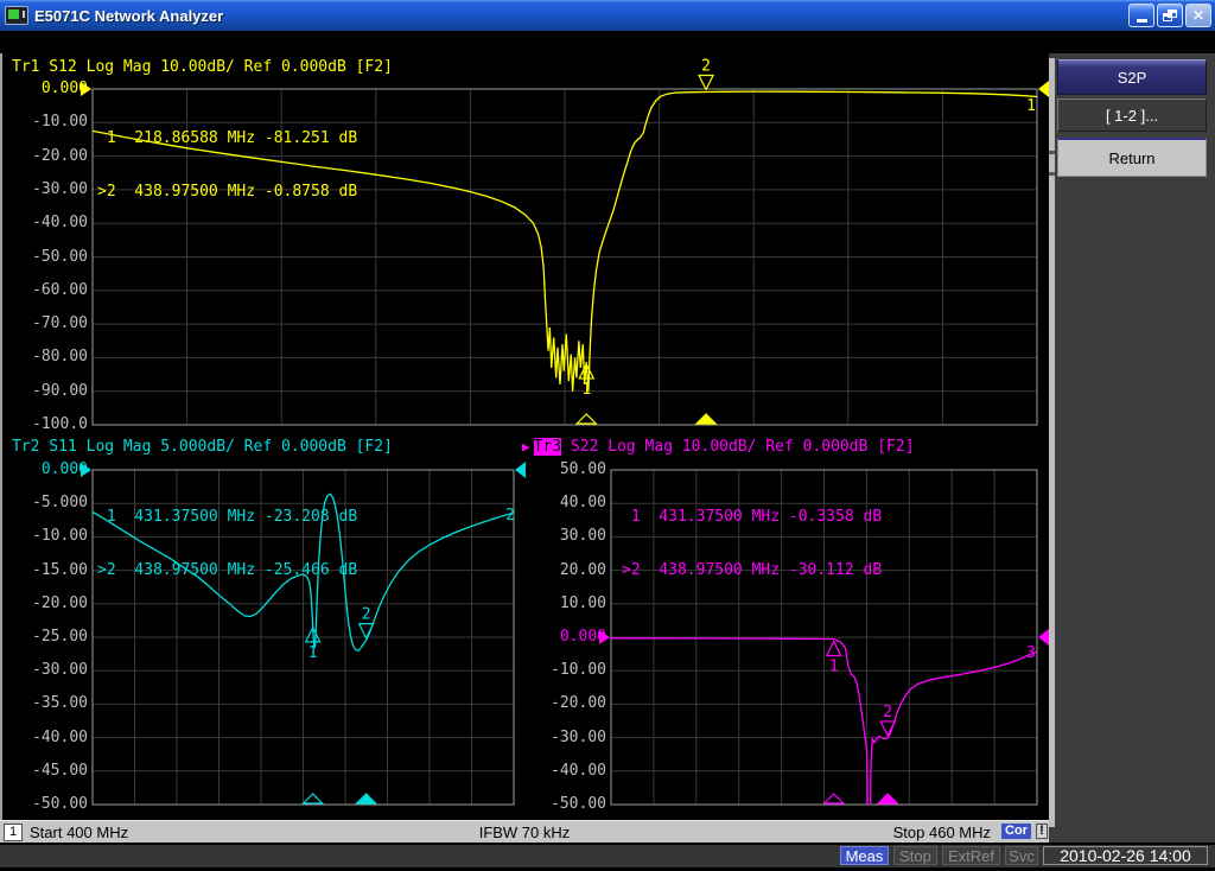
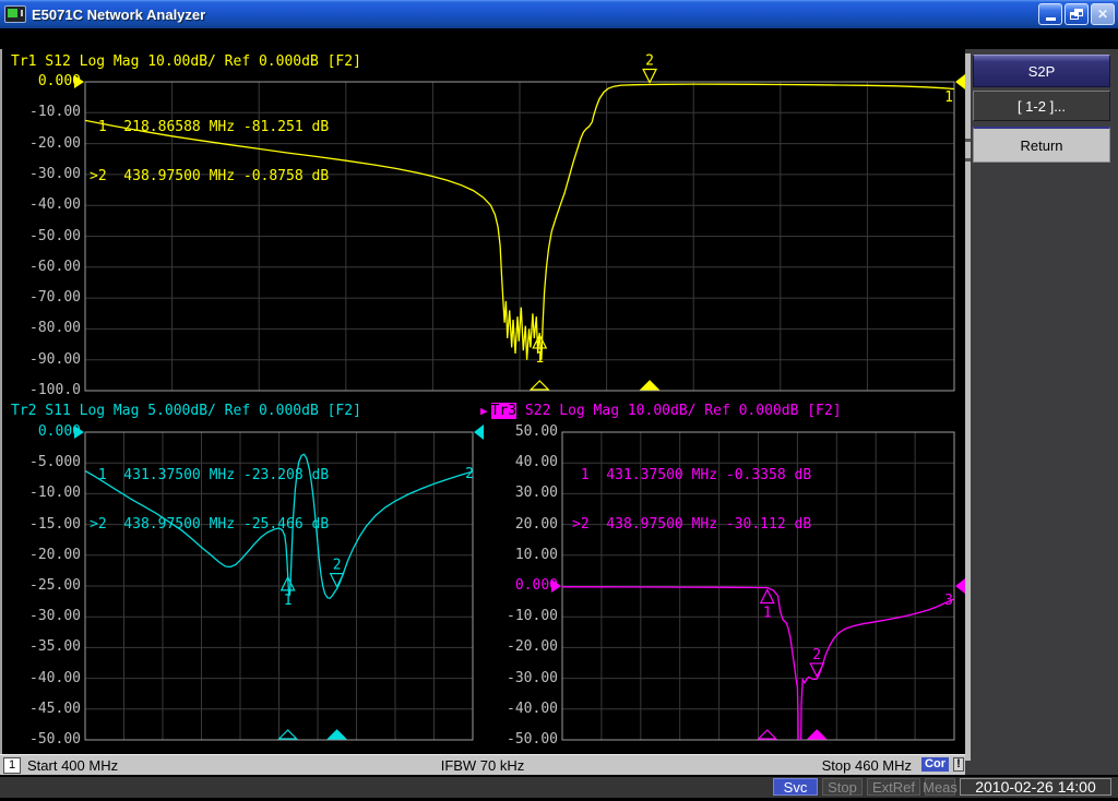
  E5071C Network Analyzer
  ✕
  1
  2
  1
  1
  2
  2
  1
  2
  3
  0.000
  -10.00
  -20.00
  -30.00
  -40.00
  -50.00
  -60.00
  -70.00
  -80.00
  -90.00
  -100.0
  0.000
  -5.000
  -10.00
  -15.00
  -20.00
  -25.00
  -30.00
  -35.00
  -40.00
  -45.00
  -50.00
  50.00
  40.00
  30.00
  20.00
  10.00
  0.000
  -10.00
  -20.00
  -30.00
  -40.00
  -50.00
  Tr1 S12 Log Mag 10.00dB/ Ref 0.000dB [F2]
  Tr2 S11 Log Mag 5.000dB/ Ref 0.000dB [F2]
  ▶ Tr3 S22 Log Mag 10.00dB/ Ref 0.000dB [F2]
  1 218.86588 MHz -81.251 dB
  >2 438.97500 MHz -0.8758 dB
  1 431.37500 MHz -23.208 dB
  >2 438.97500 MHz -25.466 dB
  1 431.37500 MHz -0.3358 dB
  >2 438.97500 MHz -30.112 dB
  S2P
  [ 1-2 ]...
  Return
  1
  Start 400 MHz
  IFBW 70 kHz
  Stop 460 MHz
  Cor
  !
- Meas
+ Svc
  Stop
  ExtRef
- Svc
+ Meas
  2010-02-26 14:00
